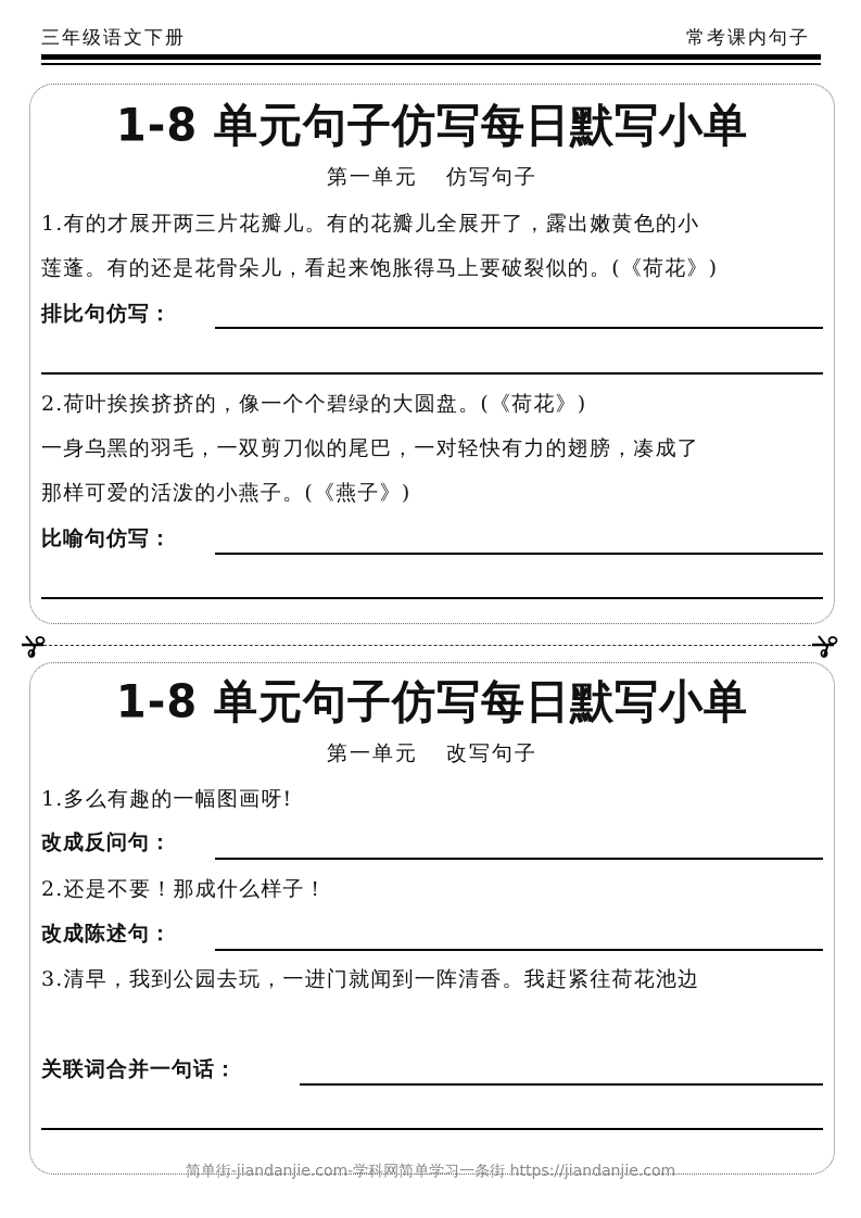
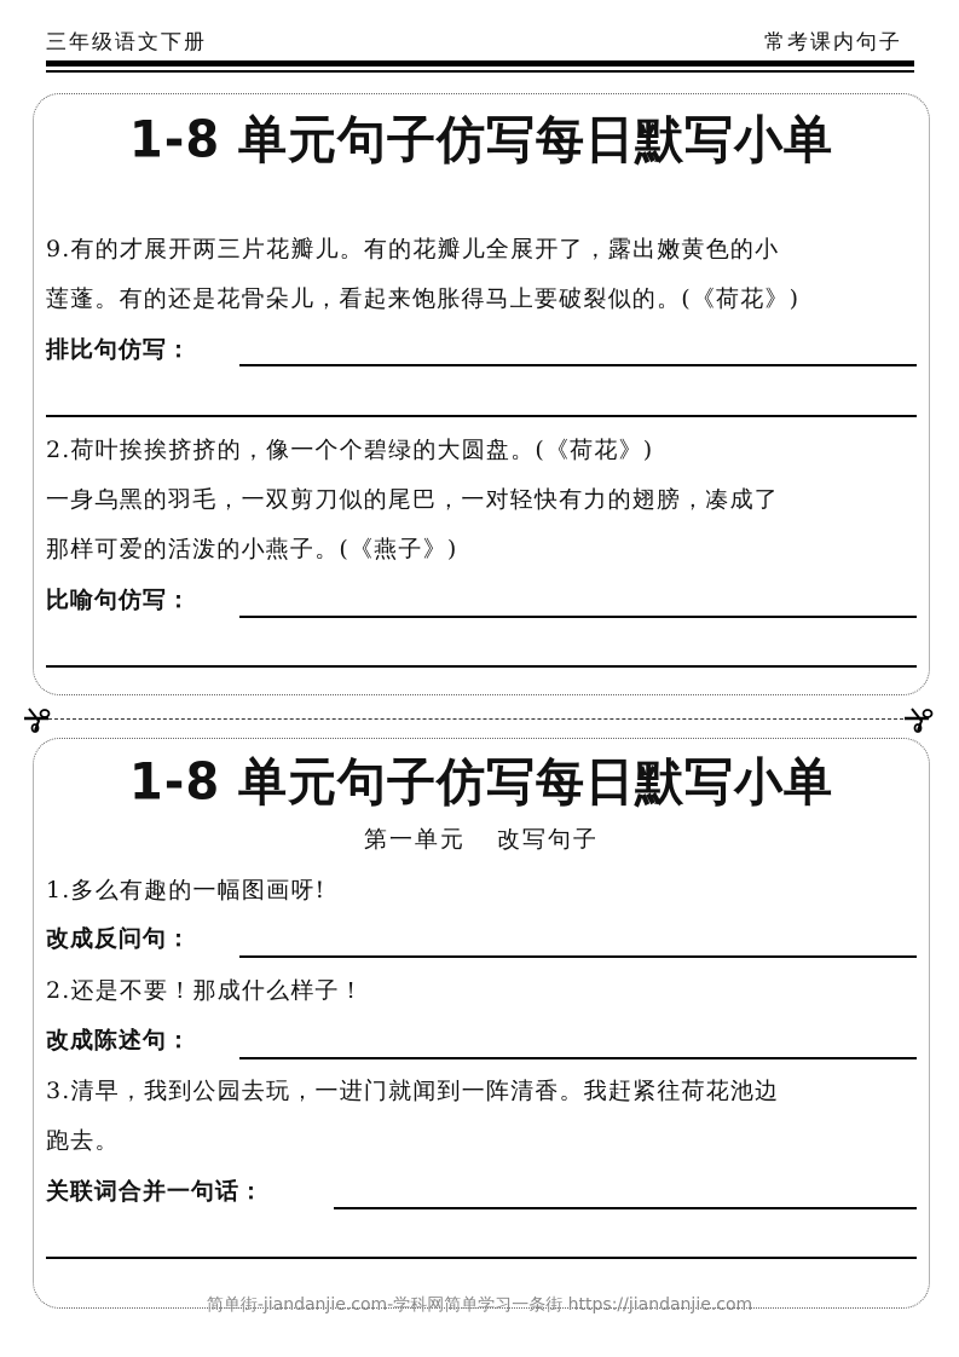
  三年级语文下册
  常考课内句子
  1-8 单元句子仿写每日默写小单
- 第一单元 仿写句子
- 1.有的才展开两三片花瓣儿。有的花瓣儿全展开了，露出嫩黄色的小
+ 9.有的才展开两三片花瓣儿。有的花瓣儿全展开了，露出嫩黄色的小
  莲蓬。有的还是花骨朵儿，看起来饱胀得马上要破裂似的。(《荷花》)
  排比句仿写：
  2.荷叶挨挨挤挤的，像一个个碧绿的大圆盘。(《荷花》)
  一身乌黑的羽毛，一双剪刀似的尾巴，一对轻快有力的翅膀，凑成了
  那样可爱的活泼的小燕子。(《燕子》)
  比喻句仿写：
  1-8 单元句子仿写每日默写小单
  第一单元 改写句子
  1.多么有趣的一幅图画呀!
  改成反问句：
  2.还是不要！那成什么样子！
  改成陈述句：
  3.清早，我到公园去玩，一进门就闻到一阵清香。我赶紧往荷花池边
+ 跑去。
  关联词合并一句话：
  简单街-jiandanjie.com-学科网简单学习一条街 https://jiandanjie.com
